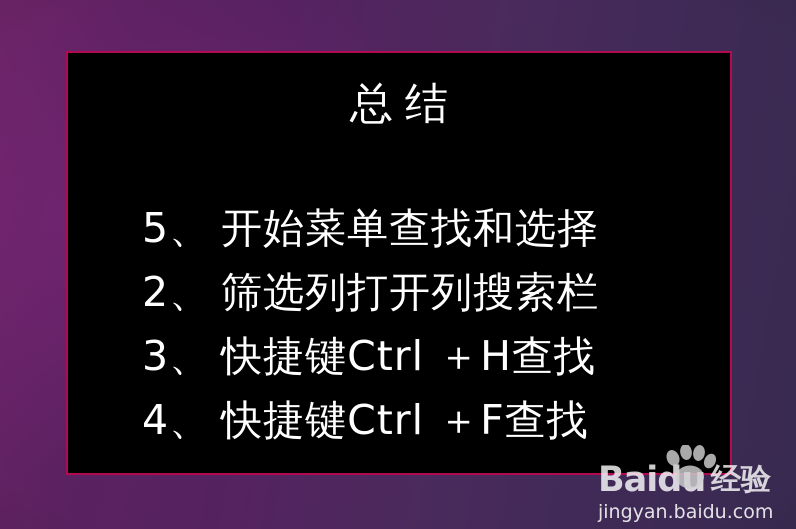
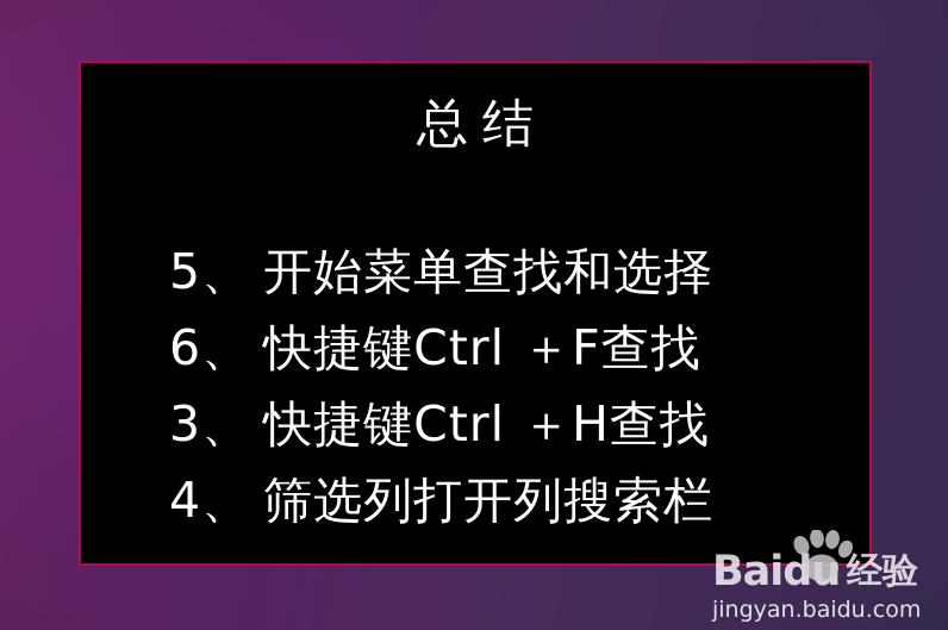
  总结
  5、
  开始菜单查找和选择
- 2、
+ 6、
- 筛选列打开列搜索栏
+ 快捷键Ctrl ＋F查找
  3、
  快捷键Ctrl ＋H查找
  4、
- 快捷键Ctrl ＋F查找
+ 筛选列打开列搜索栏
  Baidu
  经验
  jingyan.baidu.com
